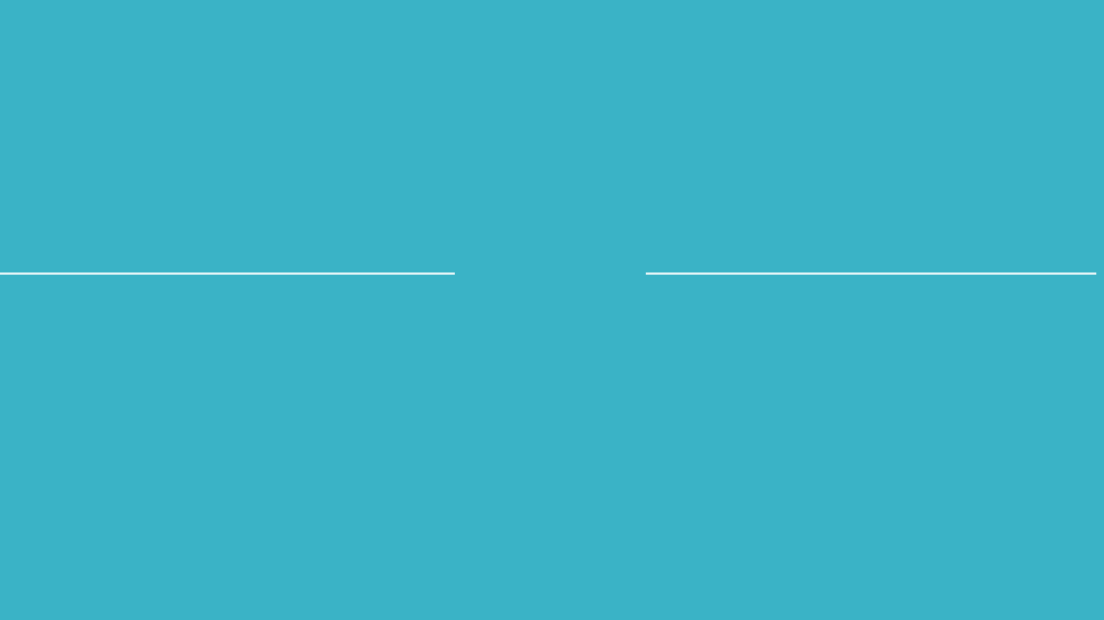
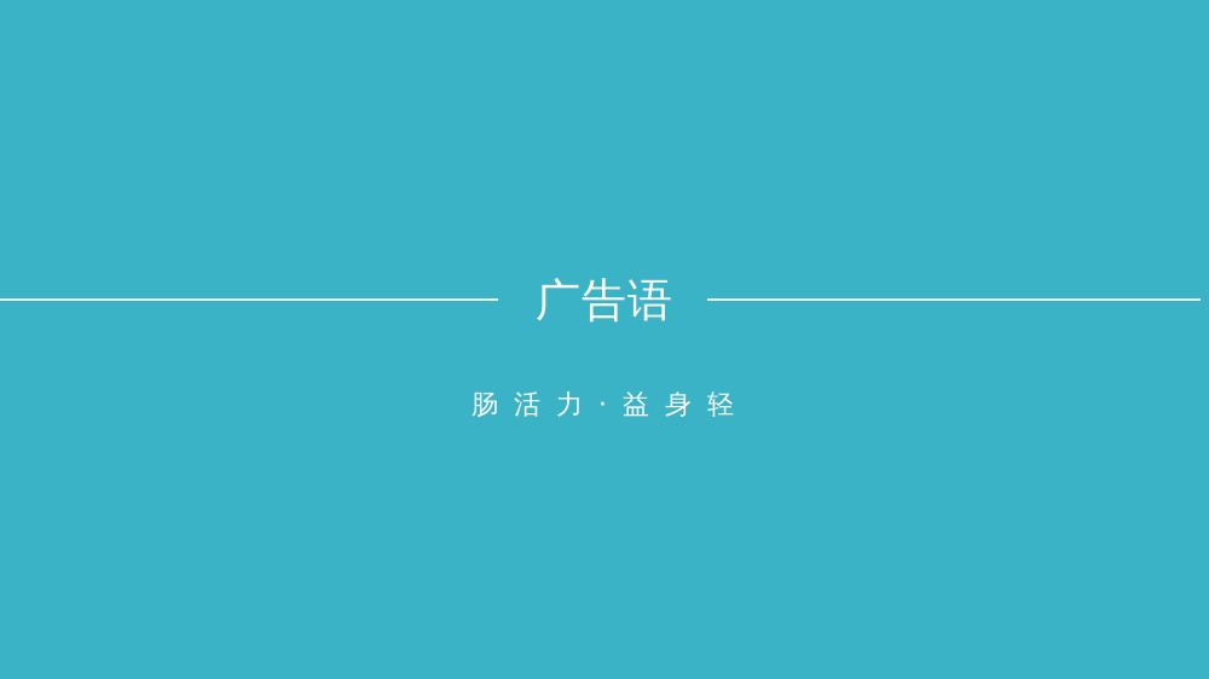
+ 广告语
+ 肠 活 力 · 益 身 轻
